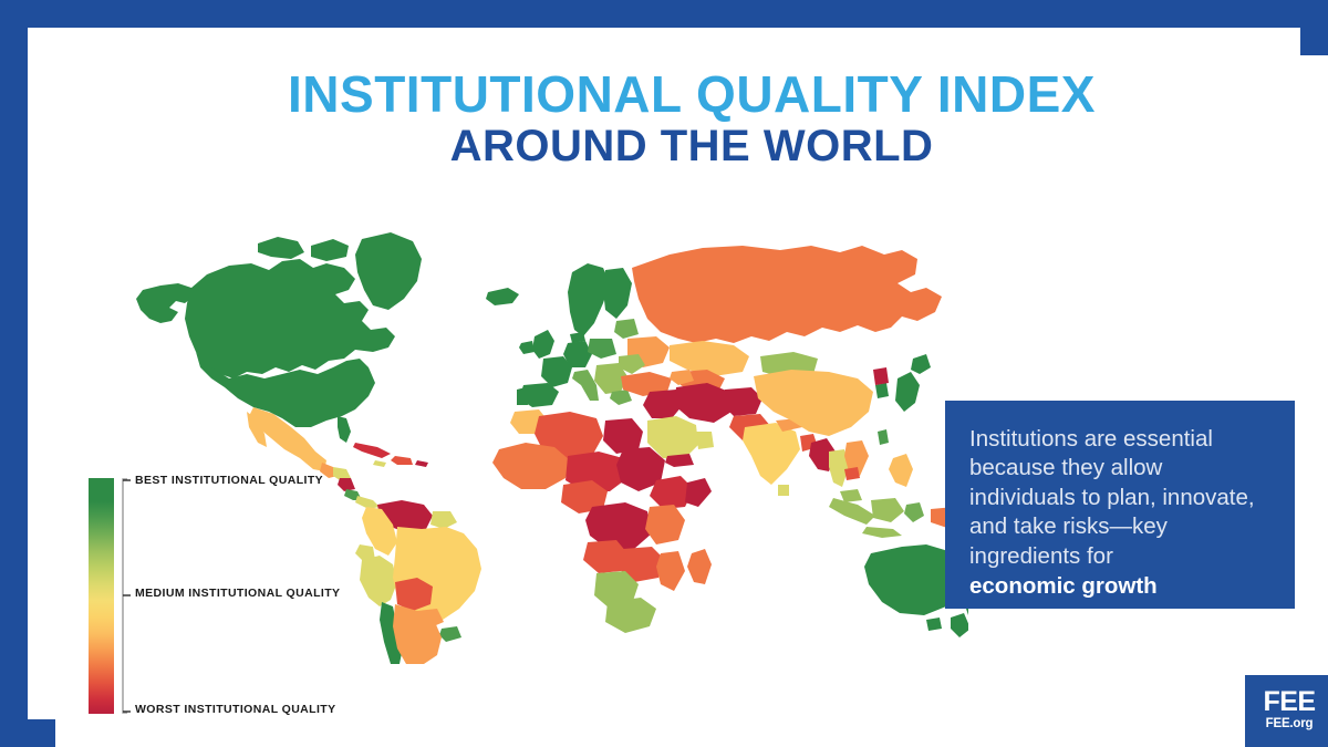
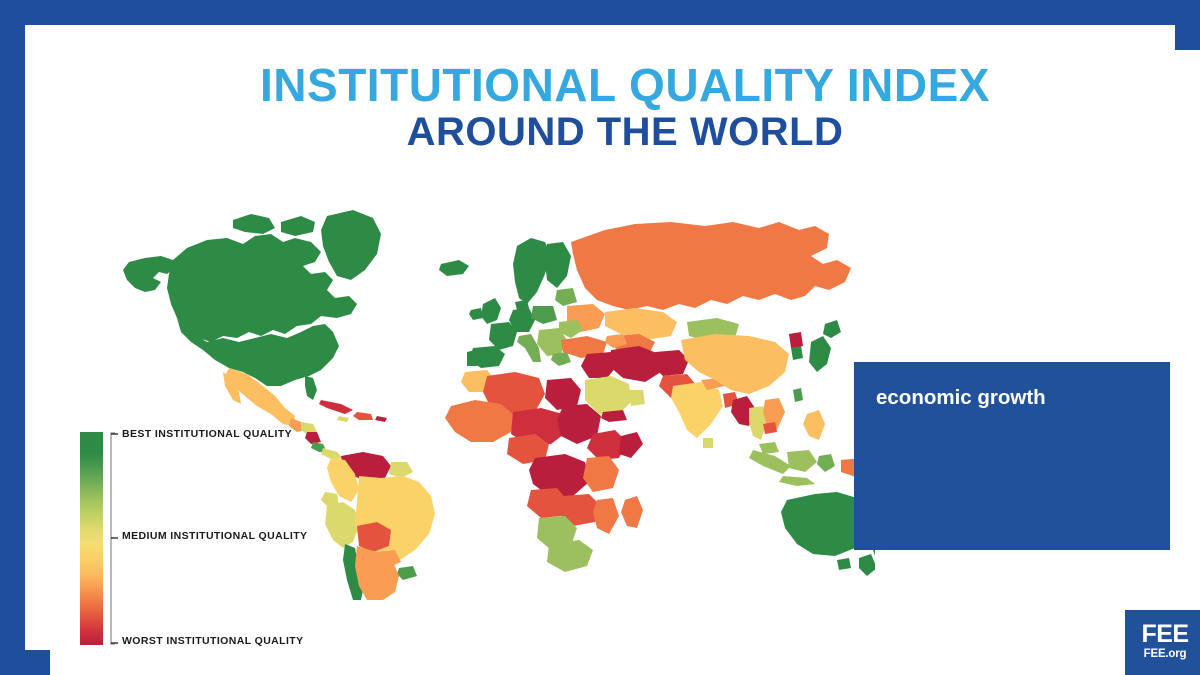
  INSTITUTIONAL QUALITY INDEX
  AROUND THE WORLD
  BEST INSTITUTIONAL QUALITY
  MEDIUM INSTITUTIONAL QUALITY
  WORST INSTITUTIONAL QUALITY
- Institutions are essential because they allow individuals to plan, innovate, and take risks—key ingredients for
  economic growth
  FEE
  FEE.org
